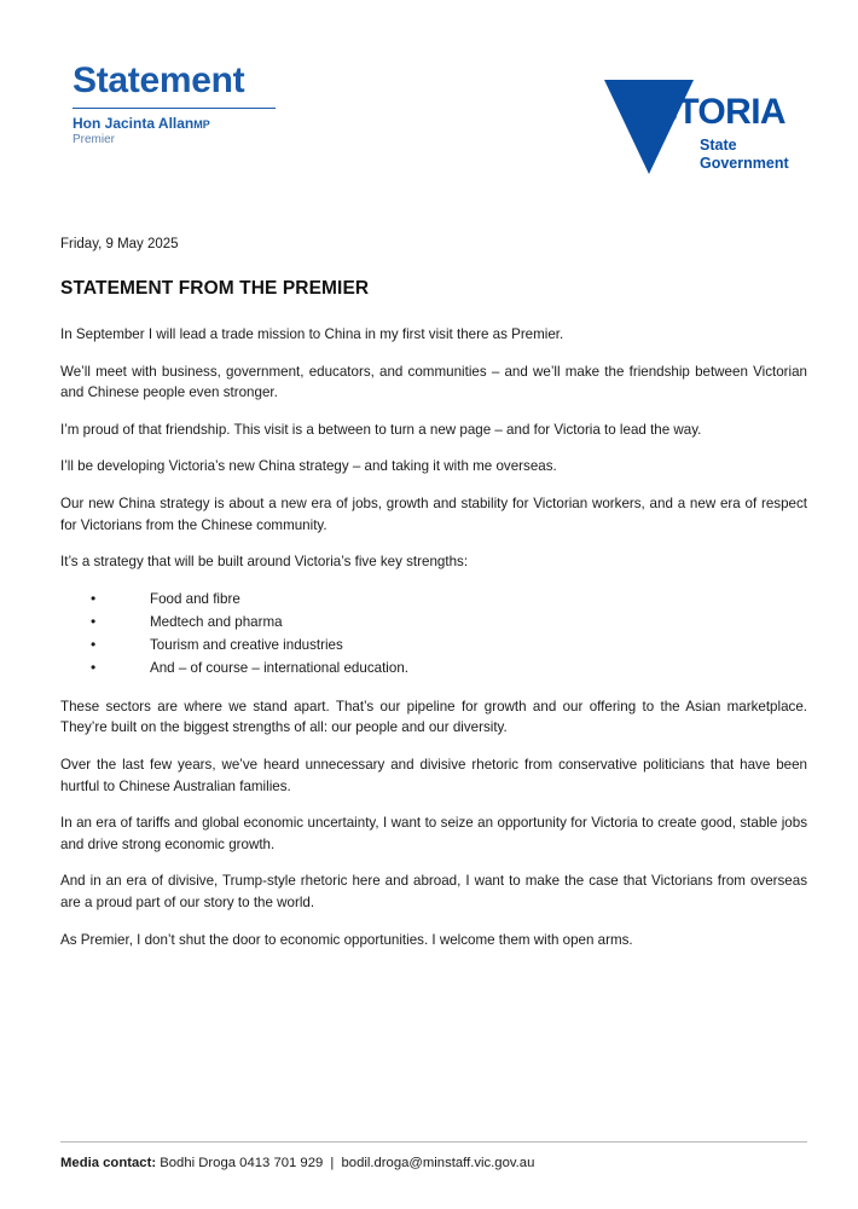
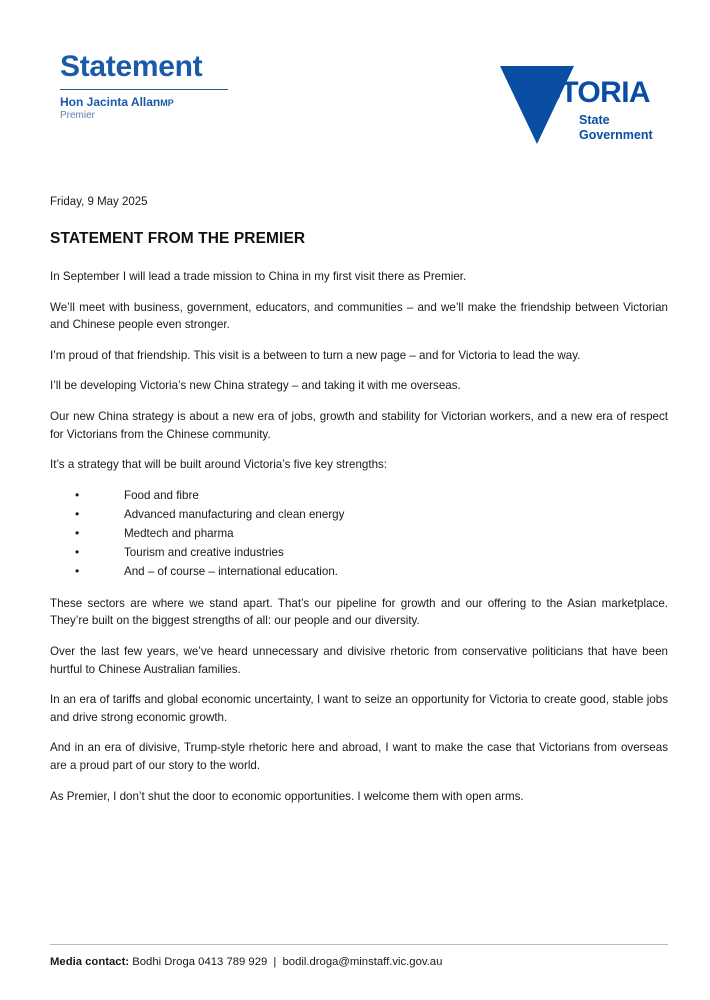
  Statement
  Hon Jacinta AllanMP
  Premier
  VICTORIA
  State
  Government
  Friday, 9 May 2025
  STATEMENT FROM THE PREMIER
  In September I will lead a trade mission to China in my first visit there as Premier.
  We’ll meet with business, government, educators, and communities – and we’ll make the friendship between Victorian and Chinese people even stronger.
  I’m proud of that friendship. This visit is a between to turn a new page – and for Victoria to lead the way.
  I’ll be developing Victoria’s new China strategy – and taking it with me overseas.
  Our new China strategy is about a new era of jobs, growth and stability for Victorian workers, and a new era of respect for Victorians from the Chinese community.
  It’s a strategy that will be built around Victoria’s five key strengths:
  Food and fibre
+ Advanced manufacturing and clean energy
  Medtech and pharma
  Tourism and creative industries
  And – of course – international education.
  These sectors are where we stand apart. That’s our pipeline for growth and our offering to the Asian marketplace. They’re built on the biggest strengths of all: our people and our diversity.
  Over the last few years, we’ve heard unnecessary and divisive rhetoric from conservative politicians that have been hurtful to Chinese Australian families.
  In an era of tariffs and global economic uncertainty, I want to seize an opportunity for Victoria to create good, stable jobs and drive strong economic growth.
  And in an era of divisive, Trump-style rhetoric here and abroad, I want to make the case that Victorians from overseas are a proud part of our story to the world.
  As Premier, I don’t shut the door to economic opportunities. I welcome them with open arms.
- Media contact: Bodhi Droga 0413 701 929 | bodil.droga@minstaff.vic.gov.au
+ Media contact: Bodhi Droga 0413 789 929 | bodil.droga@minstaff.vic.gov.au
